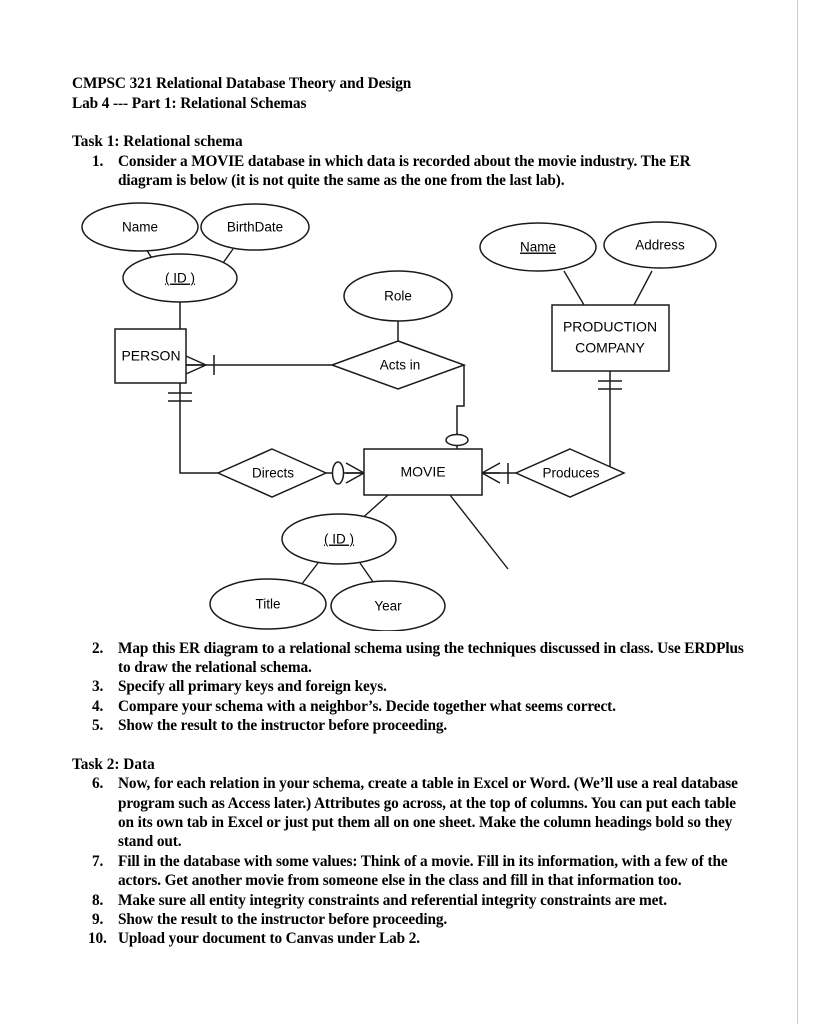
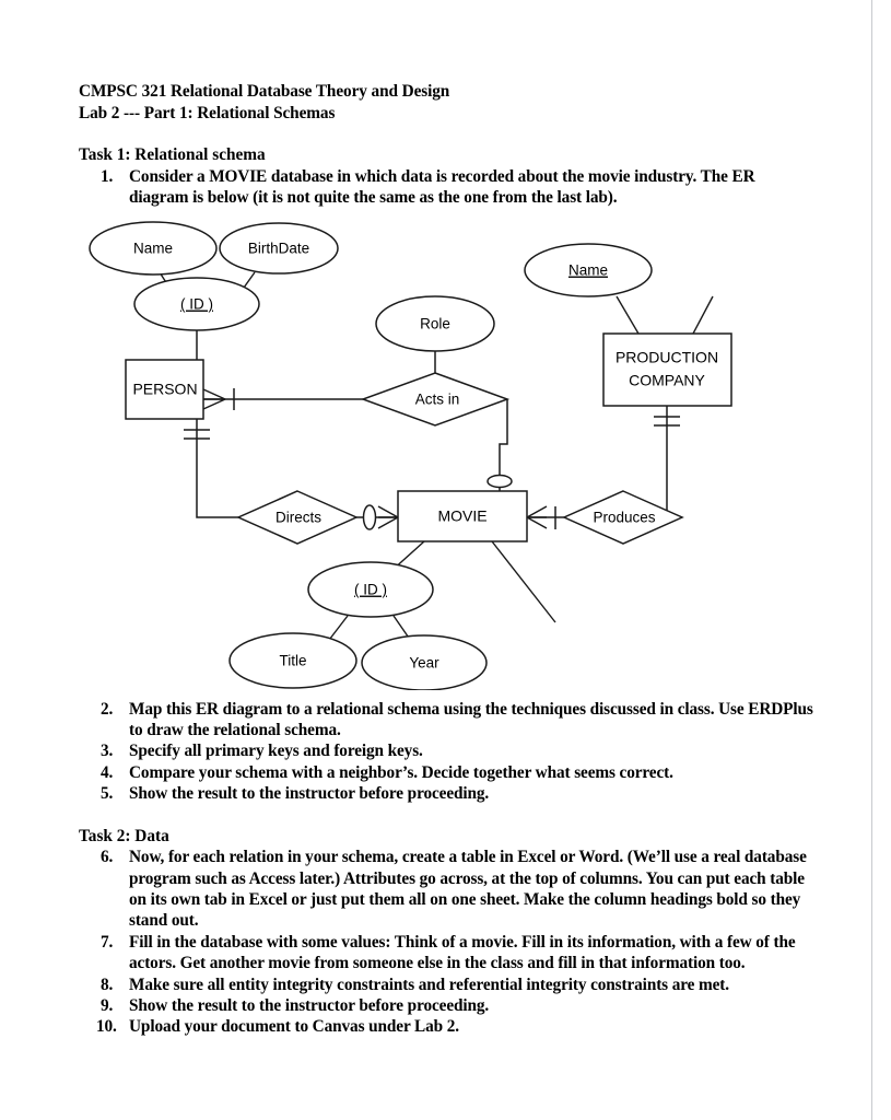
  CMPSC 321 Relational Database Theory and Design
- Lab 4 --- Part 1: Relational Schemas
+ Lab 2 --- Part 1: Relational Schemas
  Task 1: Relational schema
  1.
  Consider a MOVIE database in which data is recorded about the movie industry. The ER diagram is below (it is not quite the same as the one from the last lab).
  Name
  BirthDate
  ( ID )
  Role
  Name
- Address
  ( ID )
  Title
  Year
  Acts in
  Directs
  Produces
  PERSON
  MOVIE
  PRODUCTION
  COMPANY
  2.
  Map this ER diagram to a relational schema using the techniques discussed in class. Use ERDPlus to draw the relational schema.
  3.
  Specify all primary keys and foreign keys.
  4.
  Compare your schema with a neighbor’s. Decide together what seems correct.
  5.
  Show the result to the instructor before proceeding.
  Task 2: Data
  6.
  Now, for each relation in your schema, create a table in Excel or Word. (We’ll use a real database program such as Access later.) Attributes go across, at the top of columns. You can put each table on its own tab in Excel or just put them all on one sheet. Make the column headings bold so they stand out.
  7.
  Fill in the database with some values: Think of a movie. Fill in its information, with a few of the actors. Get another movie from someone else in the class and fill in that information too.
  8.
  Make sure all entity integrity constraints and referential integrity constraints are met.
  9.
  Show the result to the instructor before proceeding.
  10.
  Upload your document to Canvas under Lab 2.
